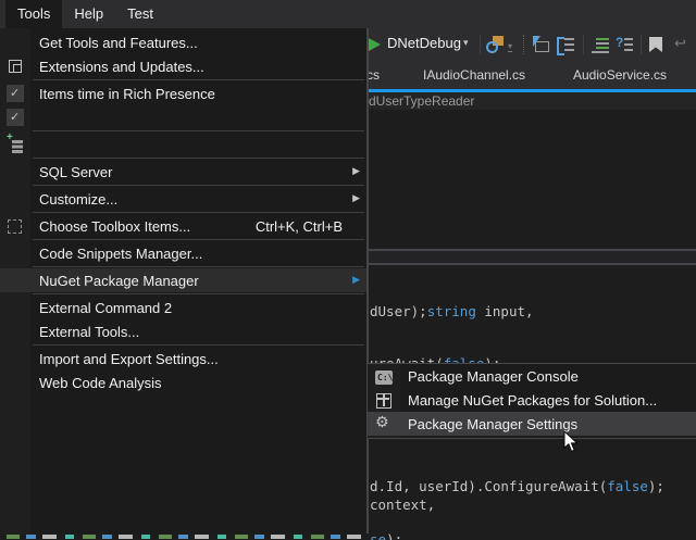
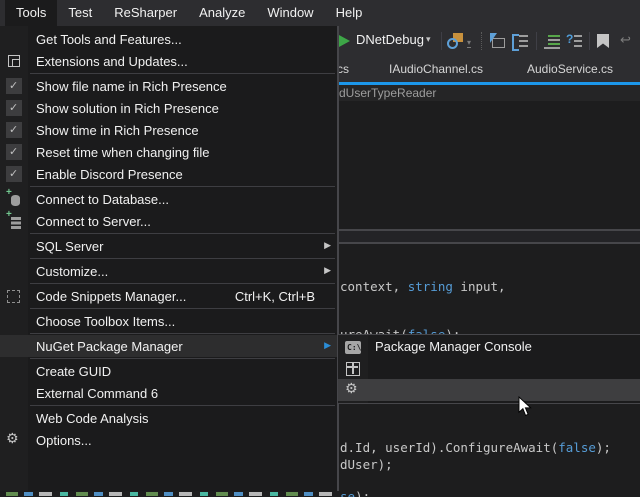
- dUser);string input,
+ context, string input,
  d.Id, userId).ConfigureAwait(false);
- context,
+ dUser);
  DNetDebug
  ▾
  ▾
  ↩
  cs
  IAudioChannel.cs
  AudioService.cs
  dUserTypeReader
  Tools
- Help
+ Test
+ ReSharper
+ Analyze
+ Window
- Test
+ Help
  Get Tools and Features...
  Extensions and Updates...
+ Show file name in Rich Presence
+ Show solution in Rich Presence
- Items time in Rich Presence
+ Show time in Rich Presence
+ Reset time when changing file
+ Enable Discord Presence
+ Connect to Database...
+ Connect to Server...
  SQL Server
  ▶
  Customize...
  ▶
- Choose Toolbox Items...
+ Code Snippets Manager...
  Ctrl+K, Ctrl+B
- Code Snippets Manager...
+ Choose Toolbox Items...
  NuGet Package Manager
  ▶
+ Create GUID
- External Command 2
+ External Command 6
- External Tools...
- Import and Export Settings...
  Web Code Analysis
+ Options...
  Package Manager Console
- Manage NuGet Packages for Solution...
- Package Manager Settings
